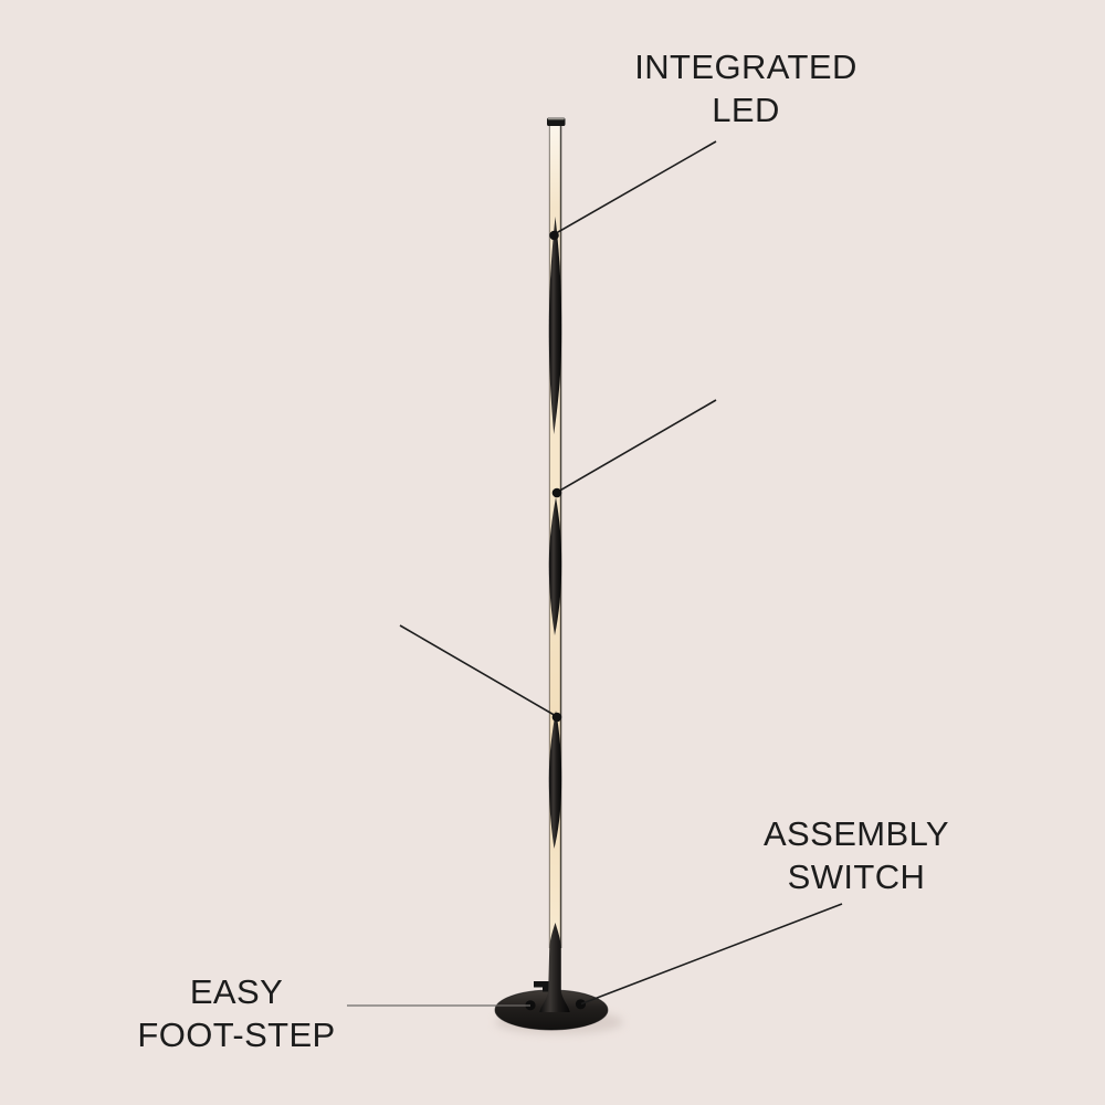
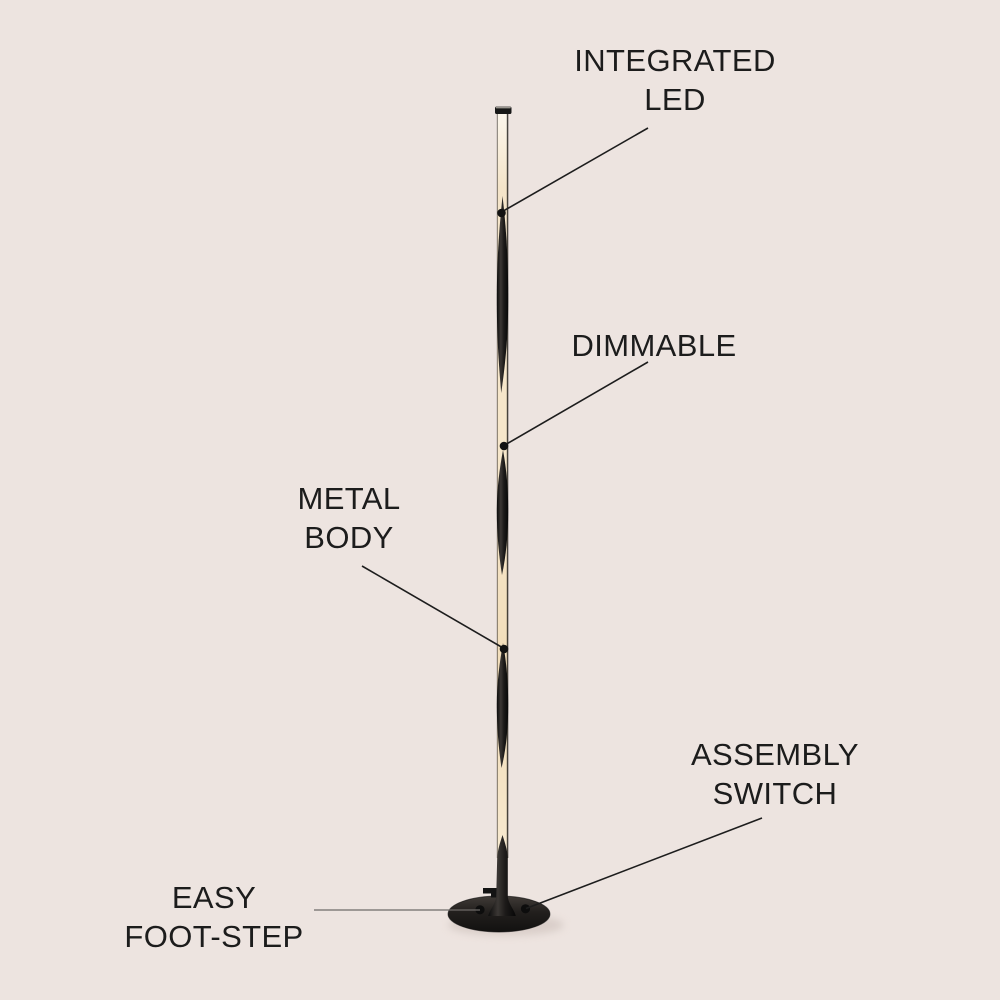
  INTEGRATED
  LED
+ DIMMABLE
+ METAL
+ BODY
  ASSEMBLY
  SWITCH
  EASY
  FOOT-STEP
